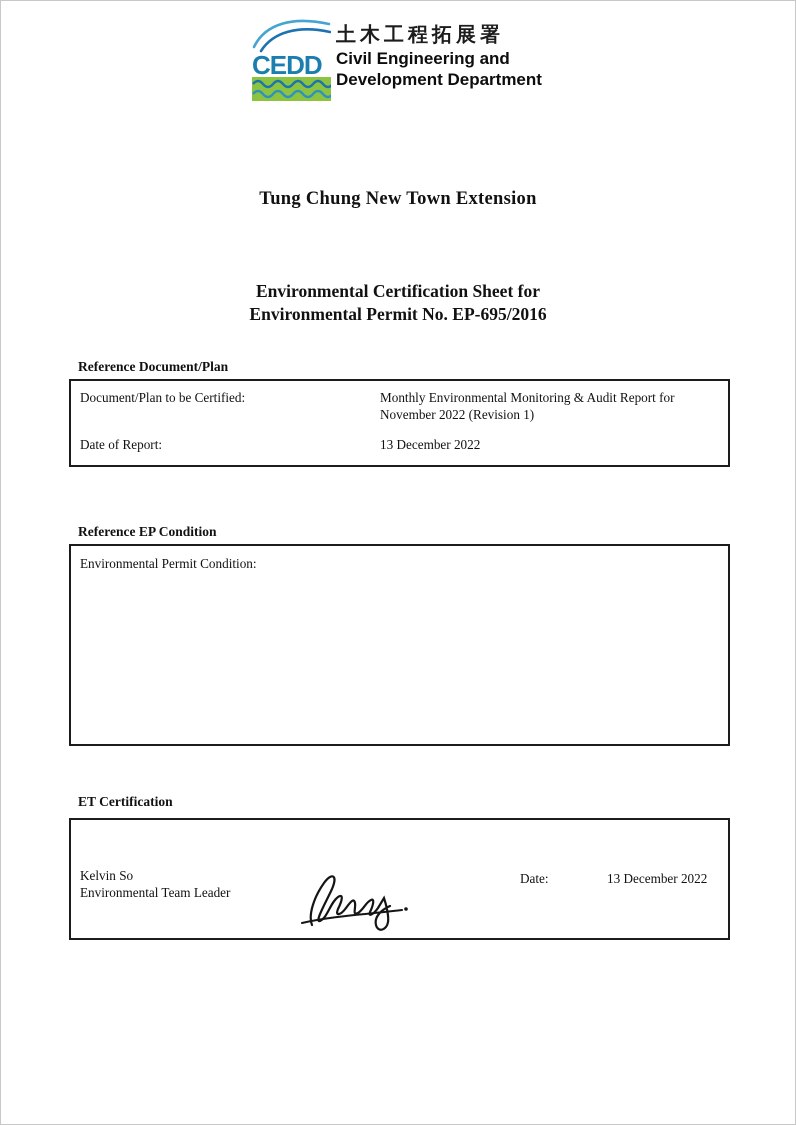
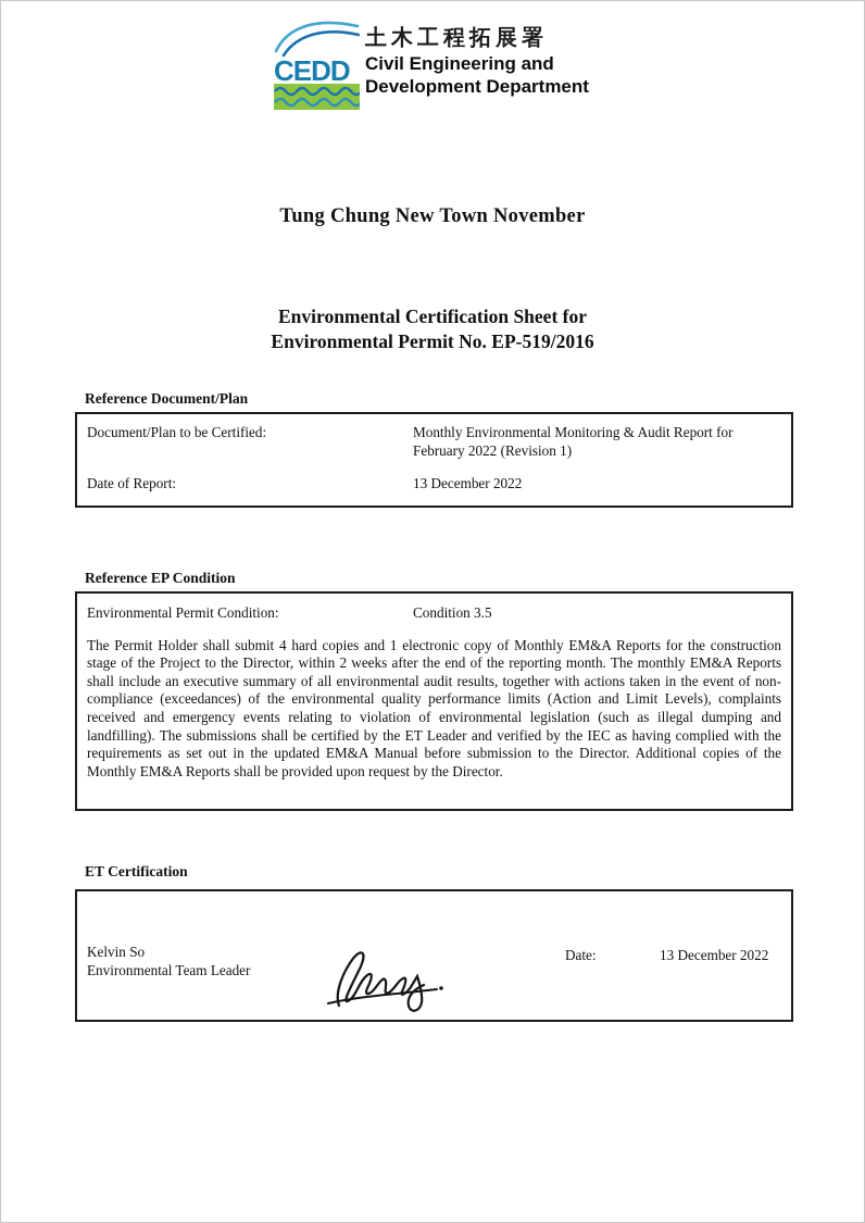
  CEDD
  土木工程拓展署
  Civil Engineering and
  Development Department
- Tung Chung New Town Extension
+ Tung Chung New Town November
  Environmental Certification Sheet for
- Environmental Permit No. EP-695/2016
+ Environmental Permit No. EP-519/2016
  Reference Document/Plan
  Document/Plan to be Certified:
- Monthly Environmental Monitoring & Audit Report for November 2022 (Revision 1)
+ Monthly Environmental Monitoring & Audit Report for February 2022 (Revision 1)
  Date of Report:
  13 December 2022
  Reference EP Condition
  Environmental Permit Condition:
+ Condition 3.5
+ The Permit Holder shall submit 4 hard copies and 1 electronic copy of Monthly EM&A Reports for the construction stage of the Project to the Director, within 2 weeks after the end of the reporting month. The monthly EM&A Reports shall include an executive summary of all environmental audit results, together with actions taken in the event of non-compliance (exceedances) of the environmental quality performance limits (Action and Limit Levels), complaints received and emergency events relating to violation of environmental legislation (such as illegal dumping and landfilling). The submissions shall be certified by the ET Leader and verified by the IEC as having complied with the requirements as set out in the updated EM&A Manual before submission to the Director. Additional copies of the Monthly EM&A Reports shall be provided upon request by the Director.
  ET Certification
  Kelvin So
  Environmental Team Leader
  Date:
  13 December 2022
